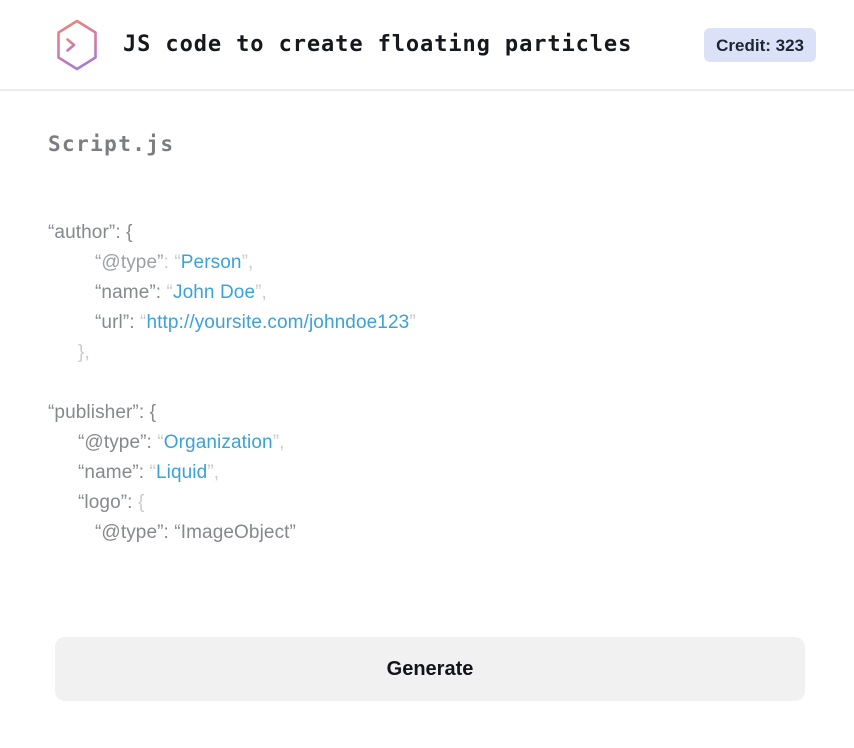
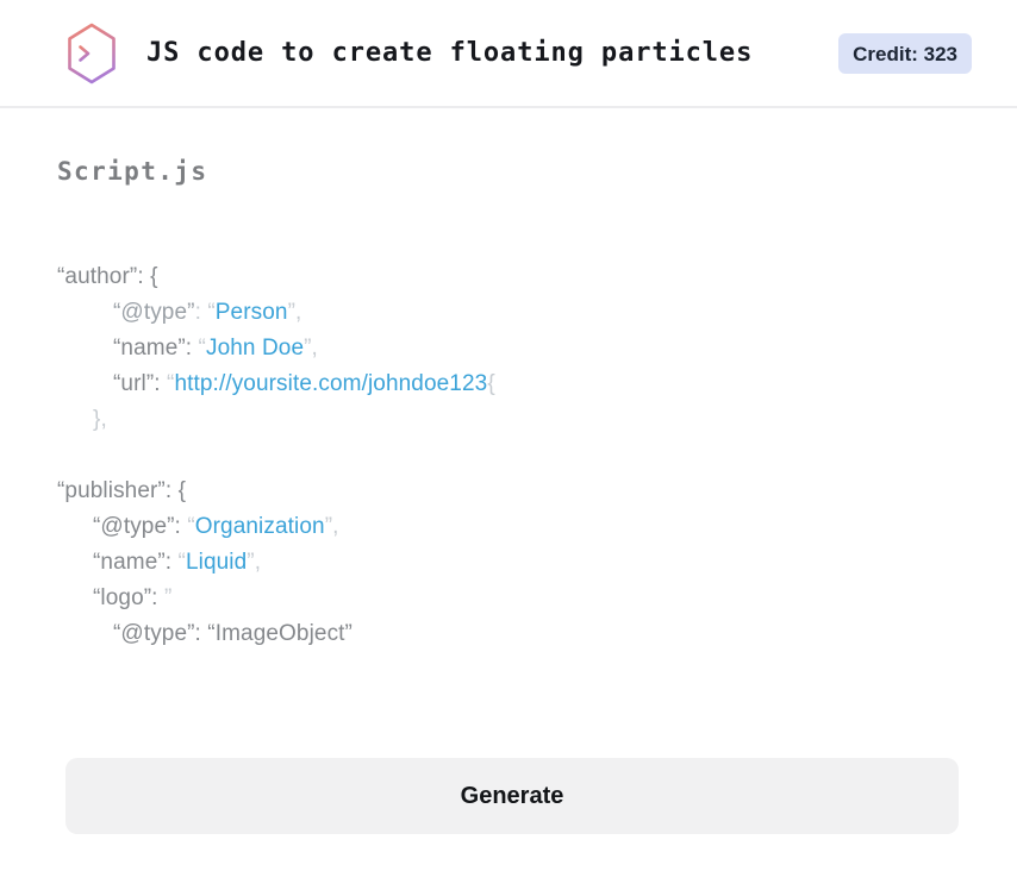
  JS code to create floating particles
  Credit: 323
  Script.js
  “author”: {
  “@type”: “Person”,
  “name”: “John Doe”,
- “url”: “http://yoursite.com/johndoe123”
+ “url”: “http://yoursite.com/johndoe123{
  },
  “publisher”: {
  “@type”: “Organization”,
  “name”: “Liquid”,
- “logo”: {
+ “logo”: ”
  “@type”: “ImageObject”
  Generate
